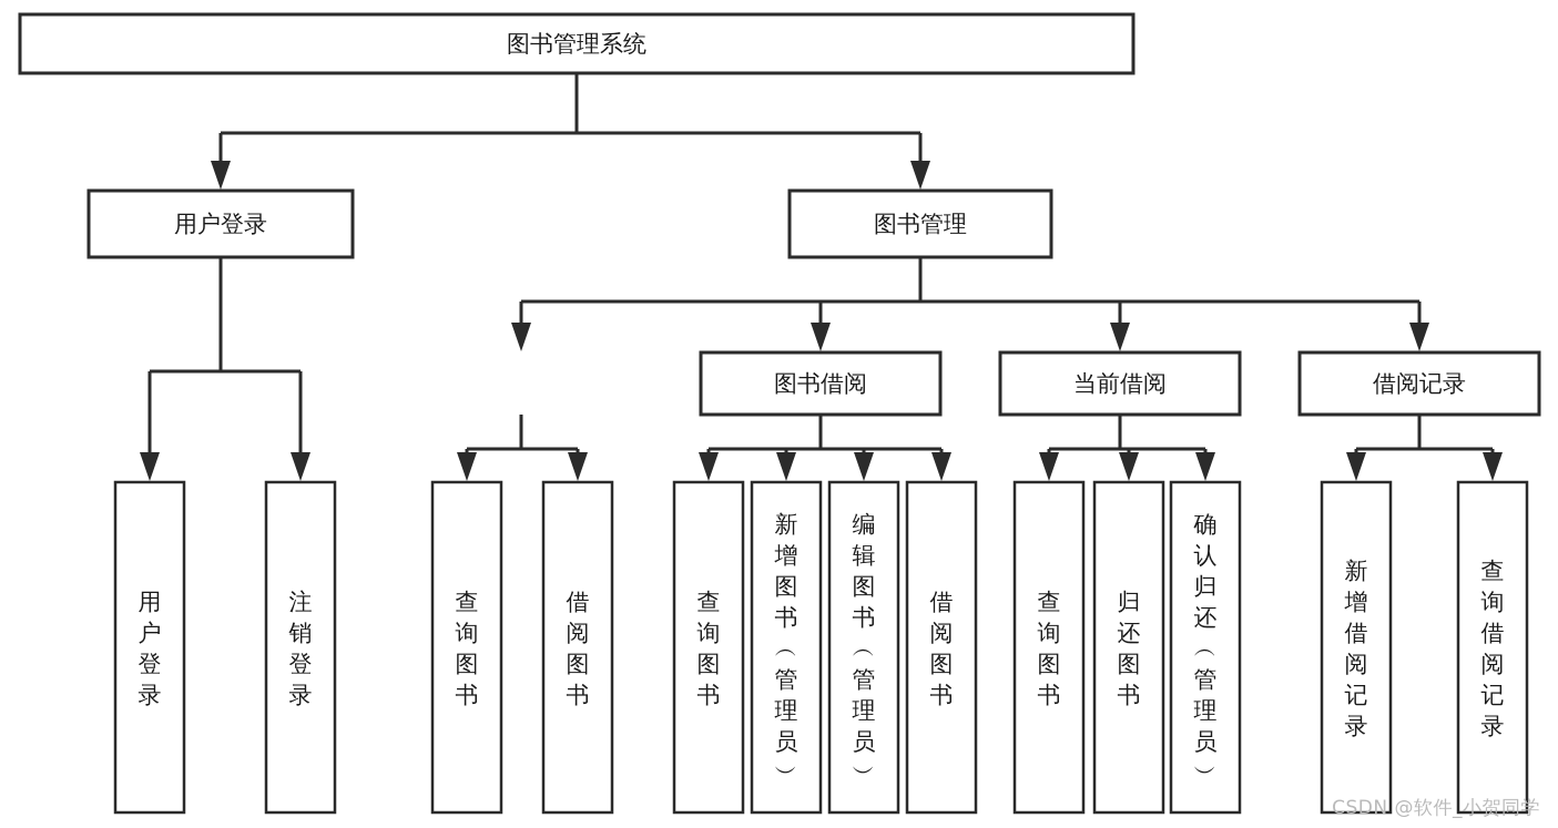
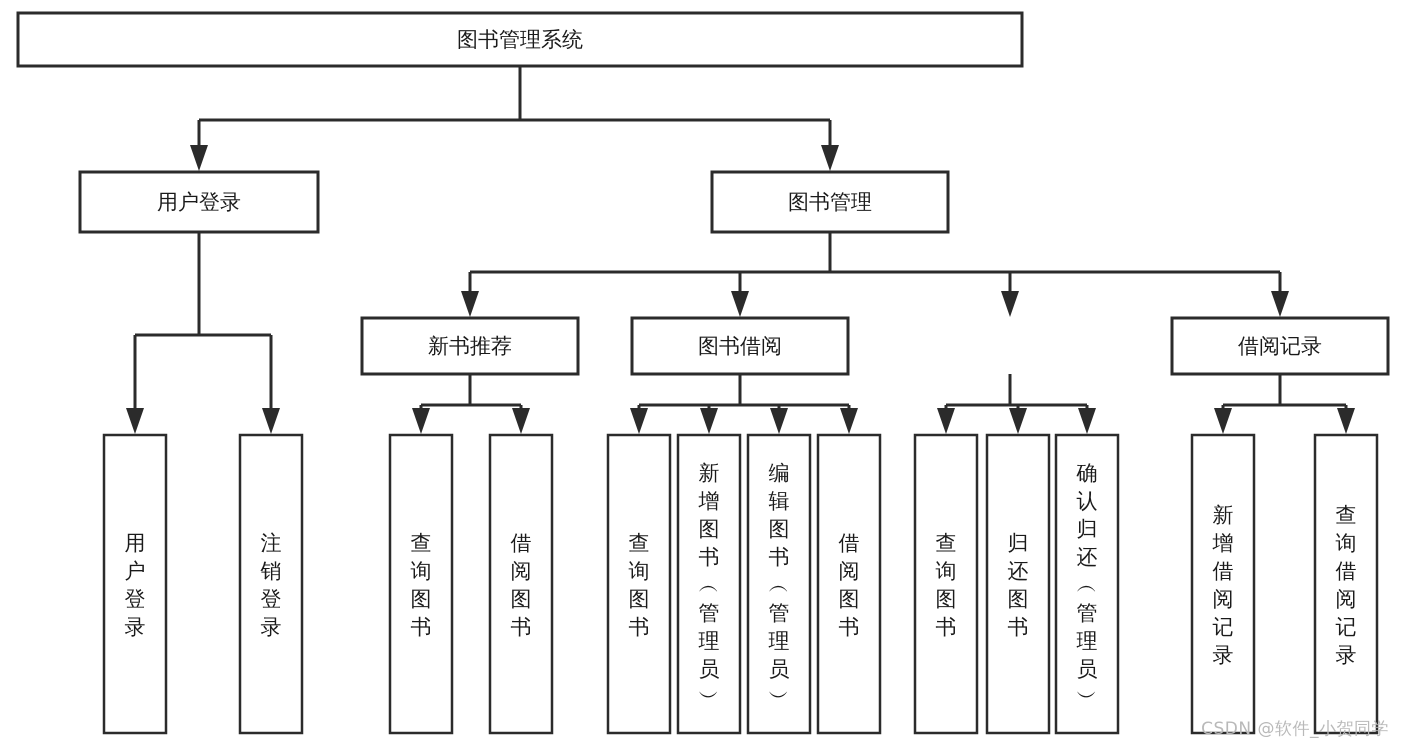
  图书管理系统
  用户登录
  图书管理
+ 新书推荐
  图书借阅
- 当前借阅
  借阅记录
  用户登录
  注销登录
  查询图书
  借阅图书
  查询图书
  新增图书 ︵ 管理员 ︶
  编辑图书 ︵ 管理员 ︶
  借阅图书
  查询图书
  归还图书
  确认归还 ︵ 管理员 ︶
  新增借阅记录
  查询借阅记录
  CSDN @软件_小贺同学
